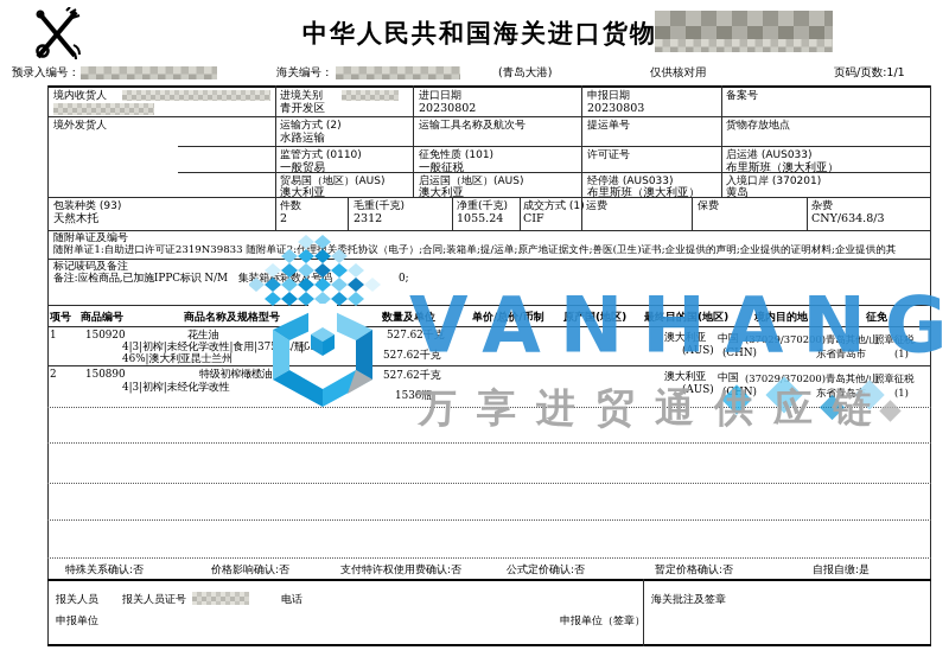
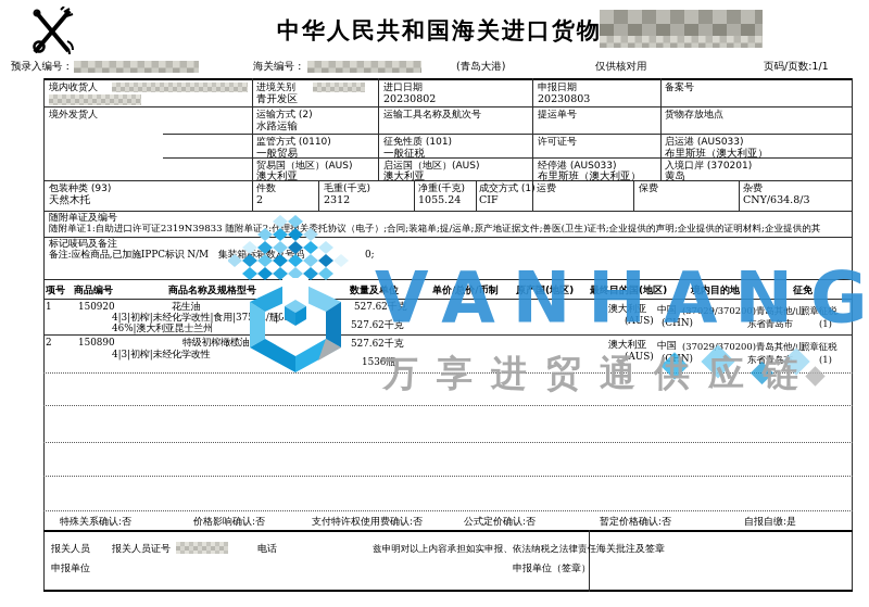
  中华人民共和国海关进口货物
  预录入编号：
  海关编号：
  (青岛大港)
  仅供核对用
  页码/页数:1/1
  境内收货人
  进境关别
  青开发区
  进口日期
  20230802
  申报日期
  20230803
  备案号
  境外发货人
  运输方式 (2)
  水路运输
  运输工具名称及航次号
  提运单号
  货物存放地点
  监管方式 (0110)
  一般贸易
  征免性质 (101)
  一般征税
  许可证号
  启运港 (AUS033)
  布里斯班（澳大利亚）
  贸易国（地区）(AUS)
  澳大利亚
  启运国（地区）(AUS)
  澳大利亚
  经停港 (AUS033)
  布里斯班（澳大利亚）
  入境口岸 (370201)
  黄岛
  包装种类 (93)
  天然木托
  件数
  2
  毛重(千克)
  2312
  净重(千克)
  1055.24
  成交方式 (1)
  CIF
  运费
  保费
  杂费
  CNY/634.8/3
  随附单证及编号
  随附单证1:自助进口许可证2319N39833 随附单证:代理关委托协议（电子）;合同;装箱单;提/运单;原产地证据文件;兽医(卫生)证书;企业提供的声明;企业提供的证明材料;企业提供的其
  标记唛码及备注
  备注:应检商品,已加施IPPC标识 N/M 集装箱标箱数号码，
  0;
  项号
  商品编号
  商品名称及规格型号
  数量及单位
  单价/总价/币制
  原产国(地区)
  最终目的国(地区)
  境内目的地
  征免
  1
  150920
  花生油
  4|3|初榨|未经化学改性|食用|37/瓶
  46%|澳大利亚昆士兰州
  527.62千克
  527.62千克
  澳大利亚
  (AUS)
  中国
  (CHN)
  (37029/370200)青岛其他/山
  东省青岛市
  照章征税
  (1)
  2
  150890
  特级初榨橄榄油
  4|3|初榨|未经化学改性
  527.62千克
  1536瓶
  澳大利亚
  (AUS)
  中国
  (CHN)
  (37029/370200)青岛其他/山
  东省青岛
  照章征税
  (1)
  特殊关系确认:否
  价格影响确认:否
  支付特许权使用费确认:否
  公式定价确认:否
  暂定价格确认:否
  自报自缴:是
  报关人员
  报关人员证号
  电话
+ 兹申明对以上内容承担如实申报、依法纳税之法律责任
  申报单位（签章）
  申报单位
  海关批注及签章
  VANHANG
  万享进贸通供应链
